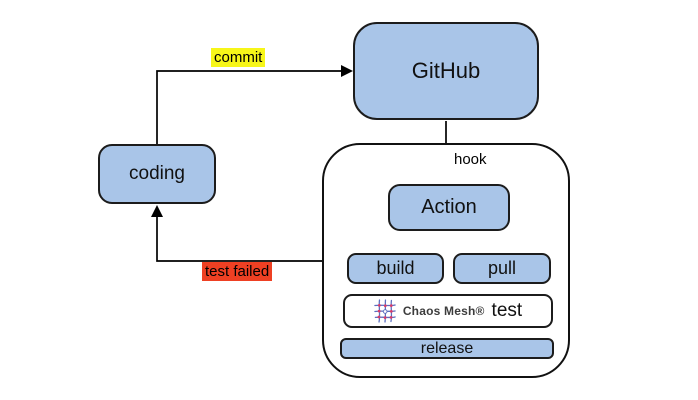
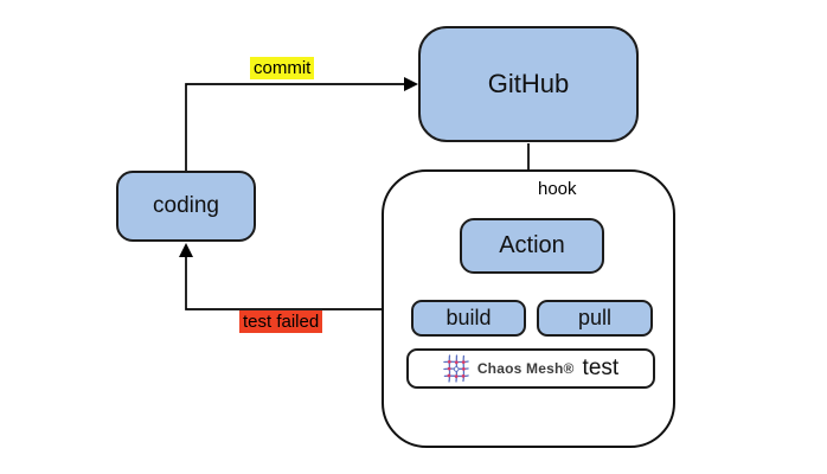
  coding
  GitHub
  Action
  build
  pull
  Chaos Mesh®
  test
- release
  commit
  hook
  test failed
